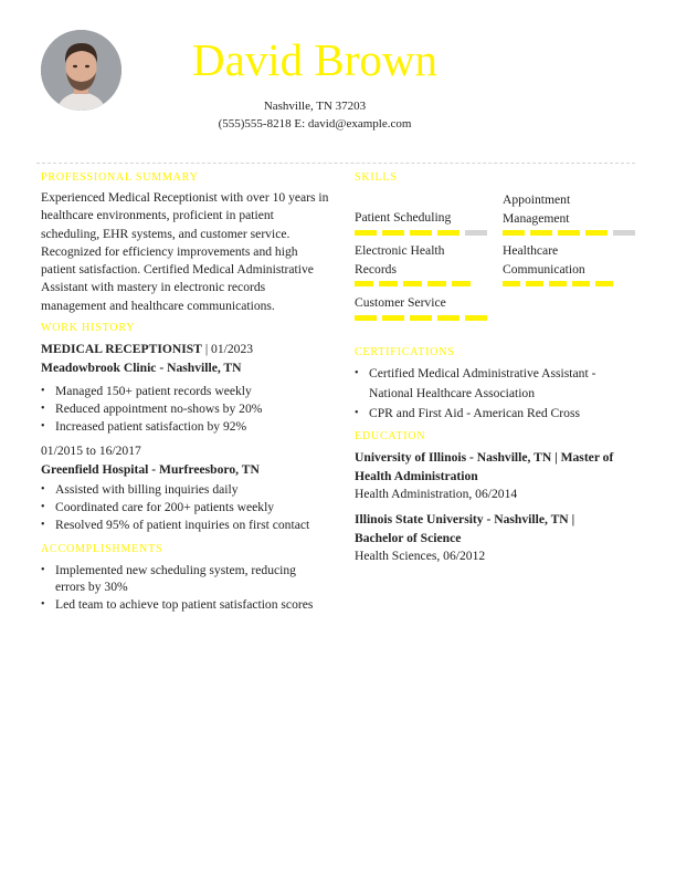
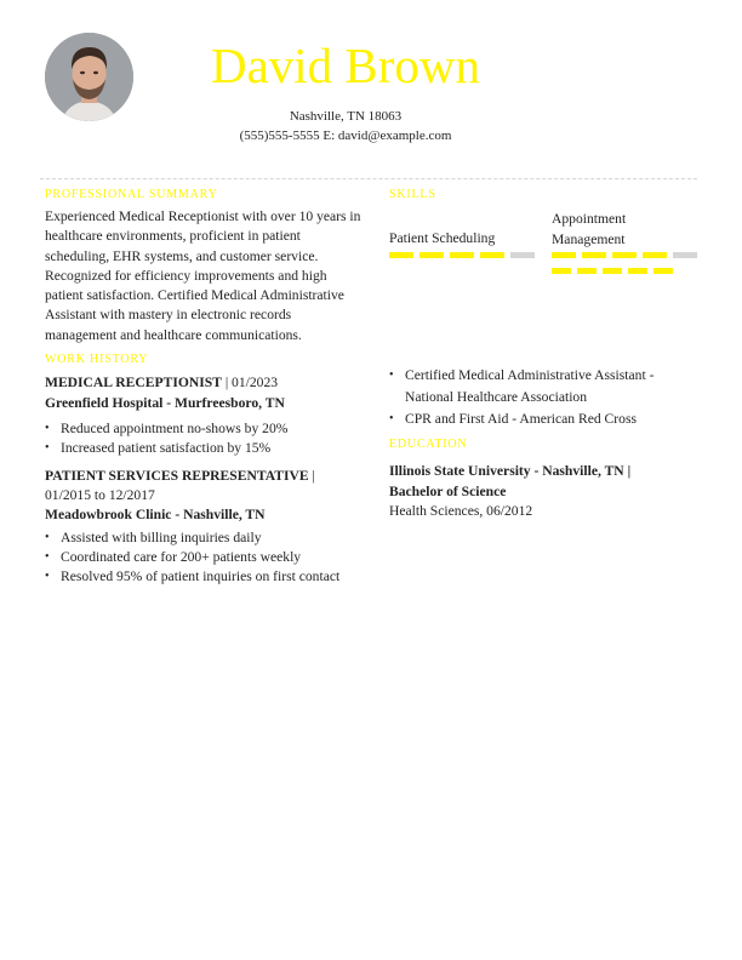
  David Brown
- Nashville, TN 37203
+ Nashville, TN 18063
- (555)555-8218 E: david@example.com
+ (555)555-5555 E: david@example.com
  PROFESSIONAL SUMMARY
  Experienced Medical Receptionist with over 10 years in healthcare environments, proficient in patient scheduling, EHR systems, and customer service. Recognized for efficiency improvements and high patient satisfaction. Certified Medical Administrative Assistant with mastery in electronic records management and healthcare communications.
  WORK HISTORY
  MEDICAL RECEPTIONIST | 01/2023
- Meadowbrook Clinic - Nashville, TN
+ Greenfield Hospital - Murfreesboro, TN
- Managed 150+ patient records weekly
  Reduced appointment no-shows by 20%
- Increased patient satisfaction by 92%
+ Increased patient satisfaction by 15%
+ PATIENT SERVICES REPRESENTATIVE |
- 01/2015 to 16/2017
+ 01/2015 to 12/2017
- Greenfield Hospital - Murfreesboro, TN
+ Meadowbrook Clinic - Nashville, TN
  Assisted with billing inquiries daily
  Coordinated care for 200+ patients weekly
  Resolved 95% of patient inquiries on first contact
- ACCOMPLISHMENTS
- Implemented new scheduling system, reducing errors by 30%
- Led team to achieve top patient satisfaction scores
  SKILLS
  Patient Scheduling
  Appointment Management
- Electronic Health Records
- Healthcare Communication
- Customer Service
- CERTIFICATIONS
  Certified Medical Administrative Assistant - National Healthcare Association
  CPR and First Aid - American Red Cross
  EDUCATION
- University of Illinois - Nashville, TN | Master of Health Administration
- Health Administration, 06/2014
  Illinois State University - Nashville, TN | Bachelor of Science
  Health Sciences, 06/2012
